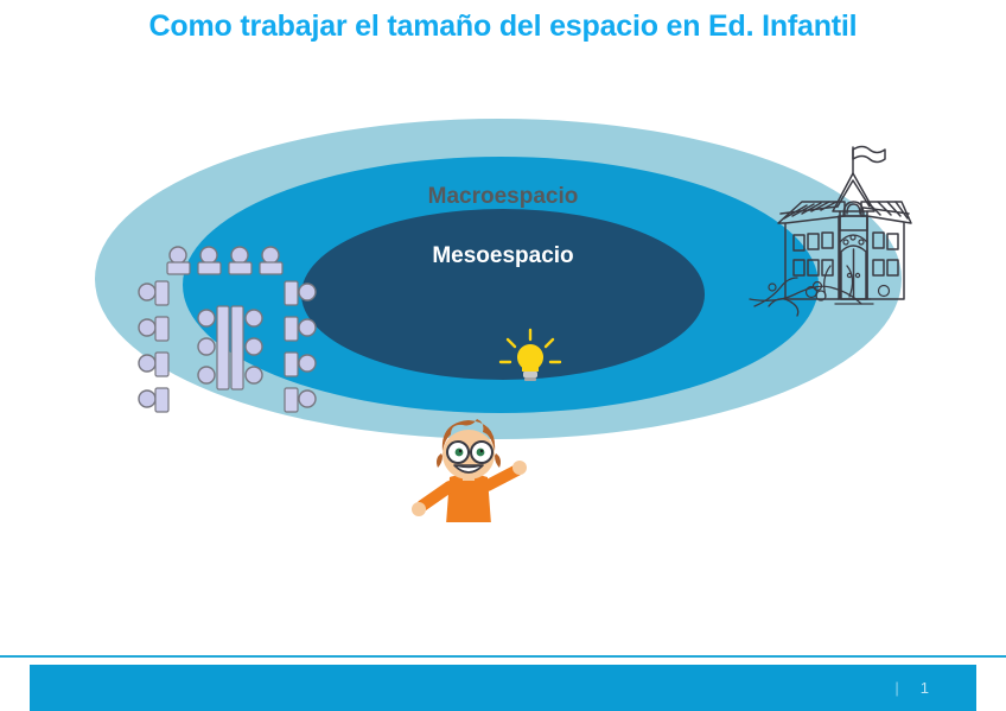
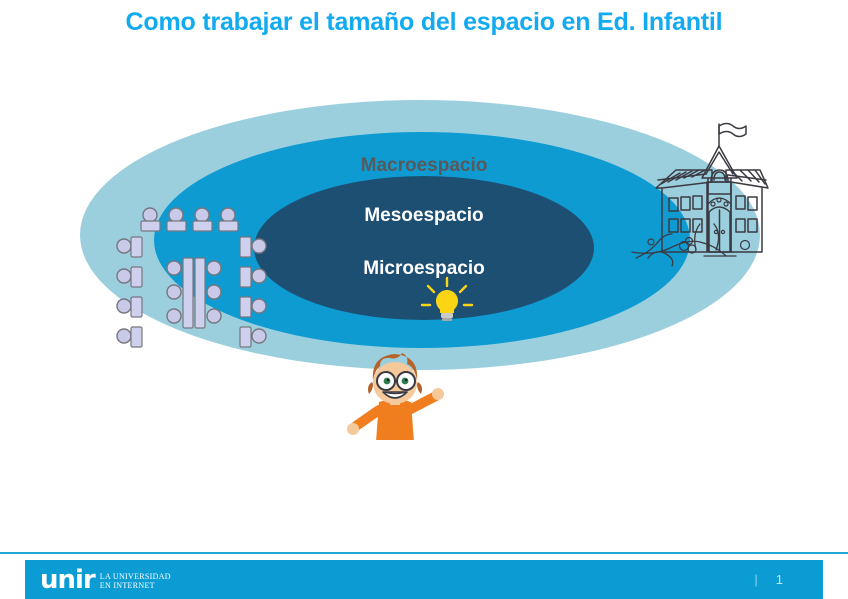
  Como trabajar el tamaño del espacio en Ed. Infantil
  Macroespacio
  Mesoespacio
+ Microespacio
+ unir
+ LA UNIVERSIDAD
+ EN INTERNET
  |
  1
